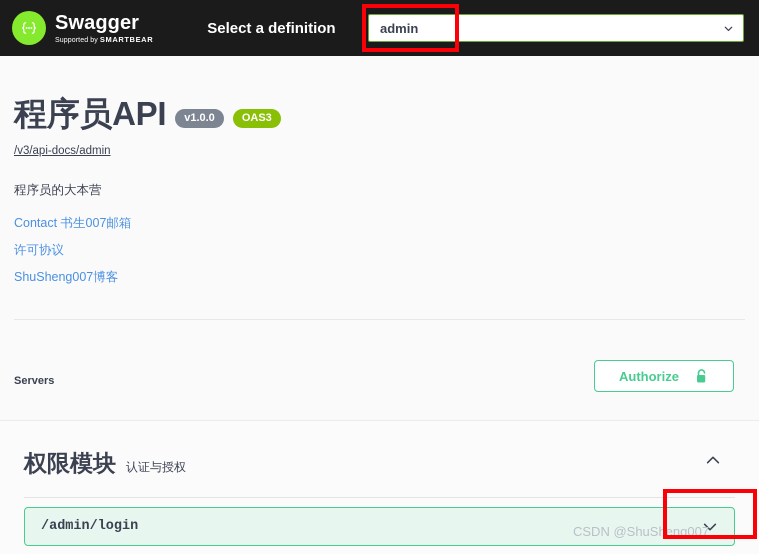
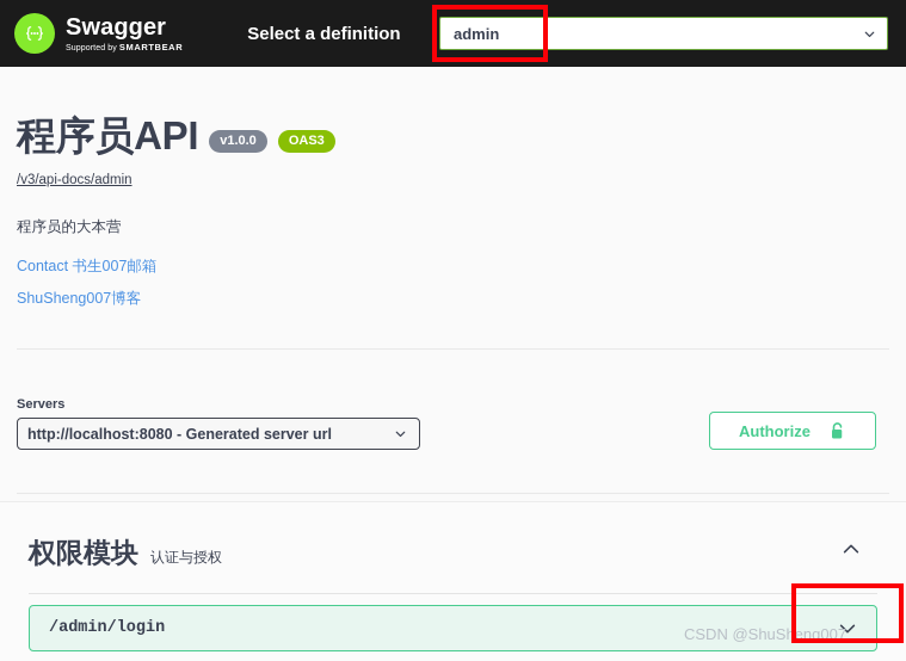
  Swagger
  Select a definition
  admin
  程序员API
  v1.0.0
  OAS3
  /v3/api-docs/admin
  程序员的大本营
  Contact 书生007邮箱
- 许可协议
  ShuSheng007博客
  Servers
+ http://localhost:8080 - Generated server url
  Authorize
  权限模块
  认证与授权
  /admin/login
  CSDN @ShuSheng007
